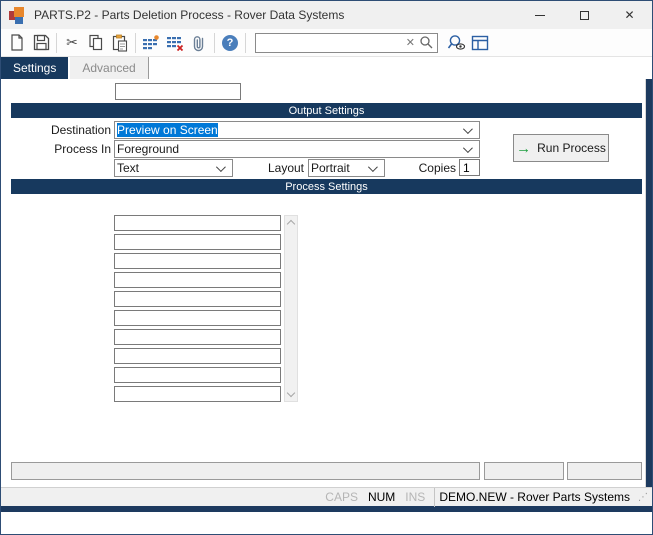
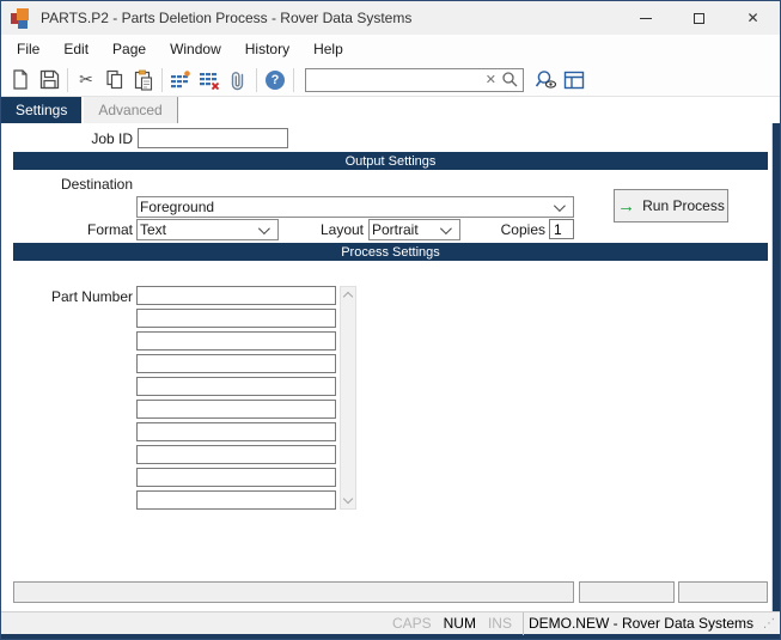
  PARTS.P2 - Parts Deletion Process - Rover Data Systems
  ✕
+ File
+ Edit
+ Page
+ Window
+ History
+ Help
  ✂
  ?
  ✕
  Settings
  Advanced
+ Job ID
  Output Settings
  Destination
- Preview on Screen
- Process In
  Foreground
+ Format
  Text
  Layout
  Portrait
  Copies
  1
  →
  Run Process
  Process Settings
+ Part Number
  CAPS
  NUM
  INS
- DEMO.NEW - Rover Parts Systems
+ DEMO.NEW - Rover Data Systems
  ⋰
